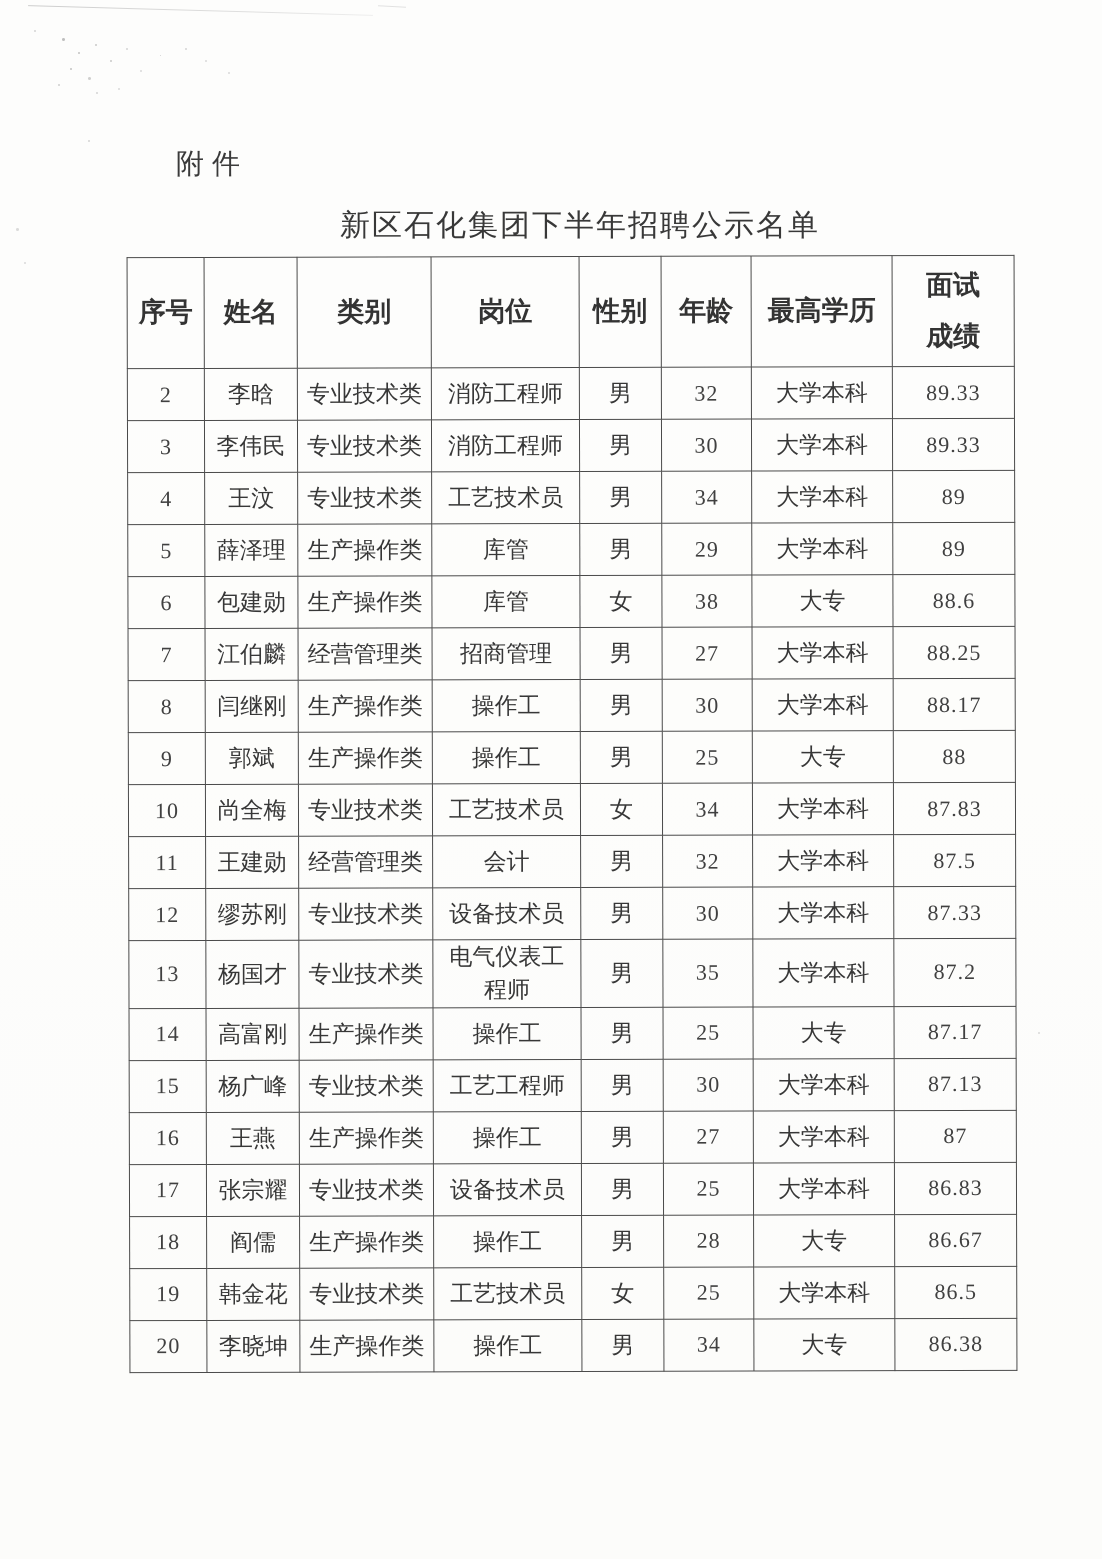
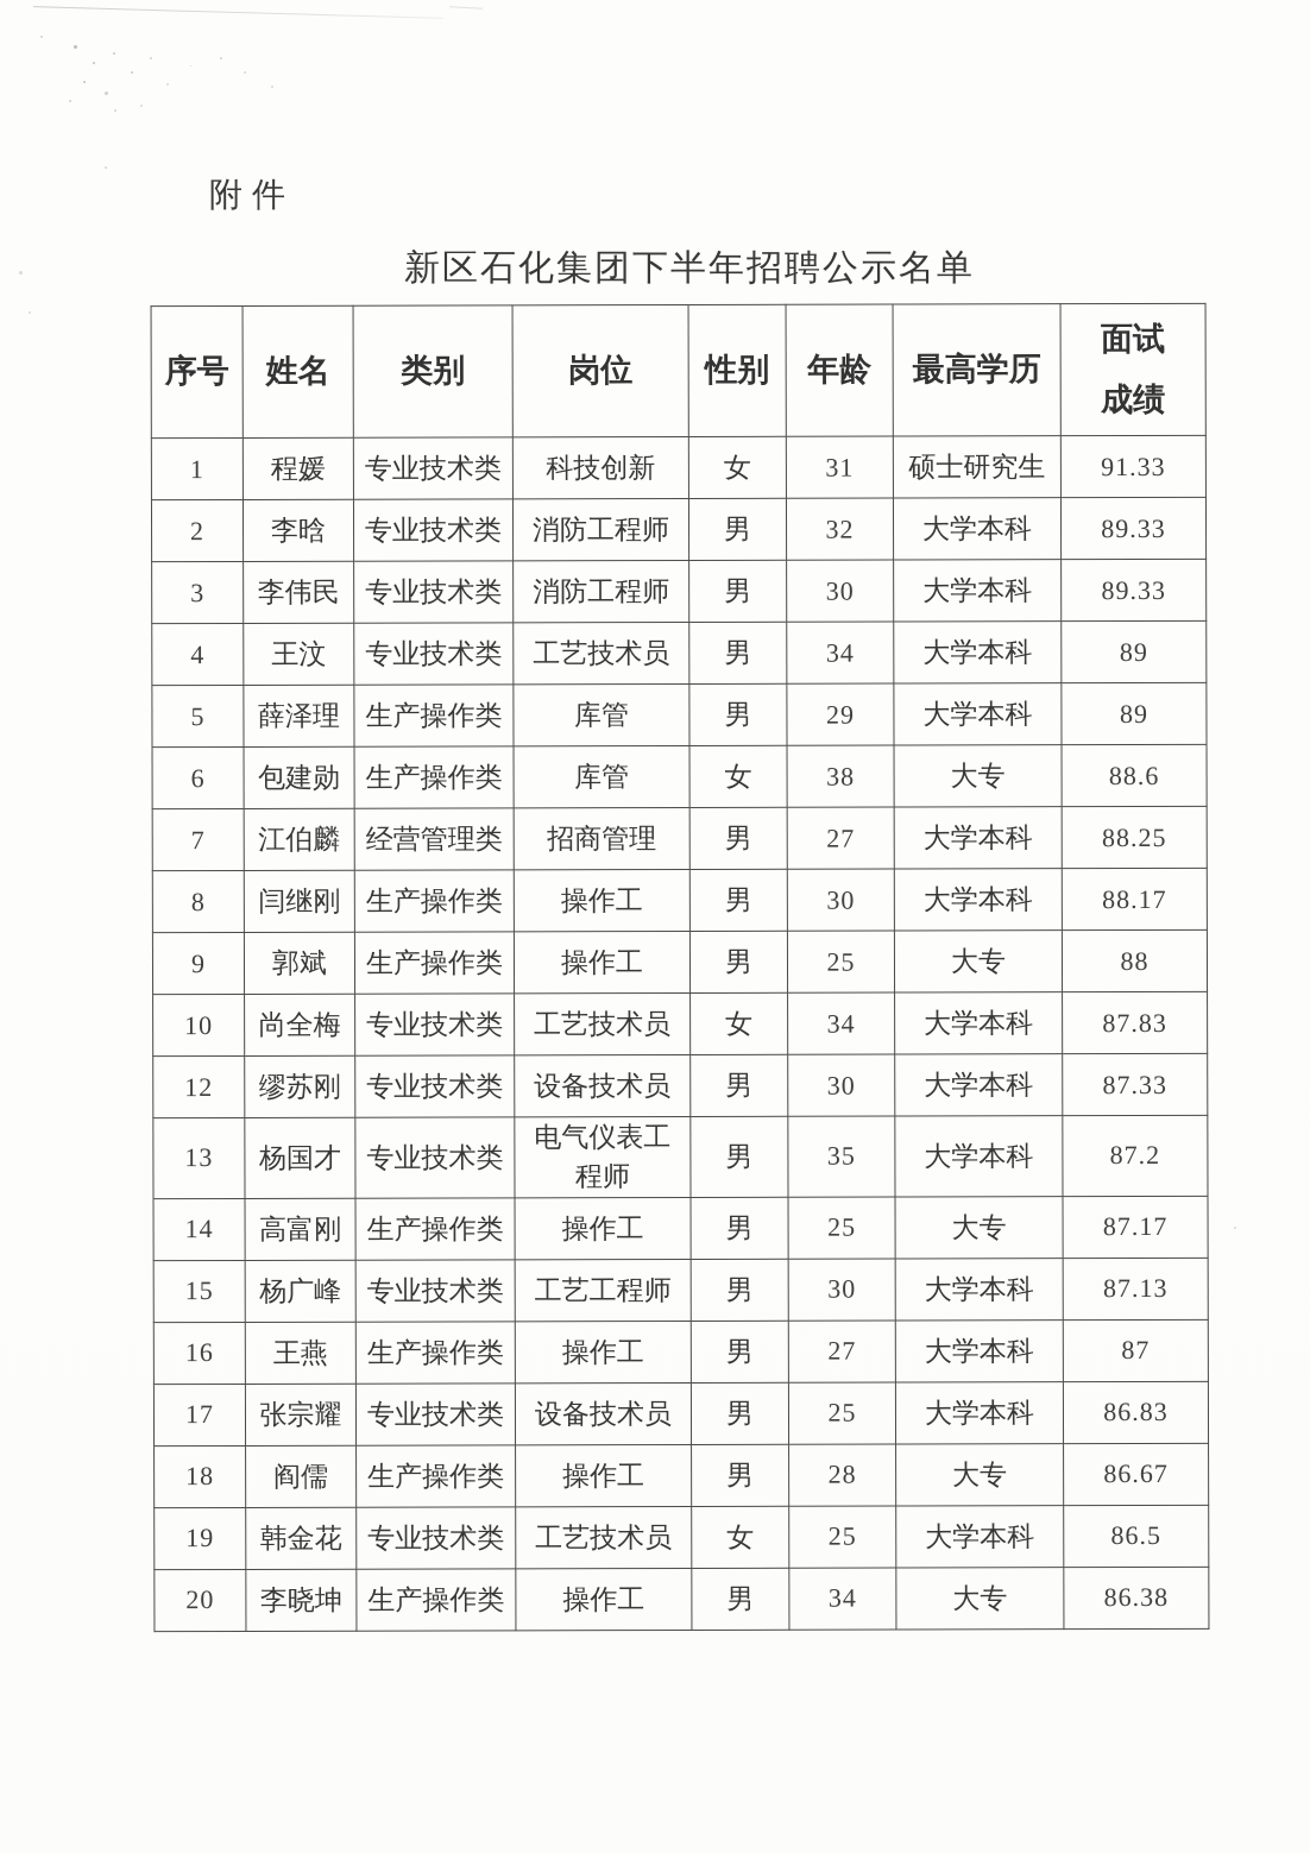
  附件
  新区石化集团下半年招聘公示名单
  序号	姓名	类别	岗位	性别	年龄	最高学历	面试 成绩
+ 1	程媛	专业技术类	科技创新	女	31	硕士研究生	91.33
  2	李晗	专业技术类	消防工程师	男	32	大学本科	89.33
  3	李伟民	专业技术类	消防工程师	男	30	大学本科	89.33
  4	王汶	专业技术类	工艺技术员	男	34	大学本科	89
  5	薛泽理	生产操作类	库管	男	29	大学本科	89
  6	包建勋	生产操作类	库管	女	38	大专	88.6
  7	江伯麟	经营管理类	招商管理	男	27	大学本科	88.25
  8	闫继刚	生产操作类	操作工	男	30	大学本科	88.17
  9	郭斌	生产操作类	操作工	男	25	大专	88
  10	尚全梅	专业技术类	工艺技术员	女	34	大学本科	87.83
- 11	王建勋	经营管理类	会计	男	32	大学本科	87.5
  12	缪苏刚	专业技术类	设备技术员	男	30	大学本科	87.33
  13	杨国才	专业技术类	电气仪表工 程师	男	35	大学本科	87.2
  14	高富刚	生产操作类	操作工	男	25	大专	87.17
  15	杨广峰	专业技术类	工艺工程师	男	30	大学本科	87.13
  16	王燕	生产操作类	操作工	男	27	大学本科	87
  17	张宗耀	专业技术类	设备技术员	男	25	大学本科	86.83
  18	阎儒	生产操作类	操作工	男	28	大专	86.67
  19	韩金花	专业技术类	工艺技术员	女	25	大学本科	86.5
  20	李晓坤	生产操作类	操作工	男	34	大专	86.38
